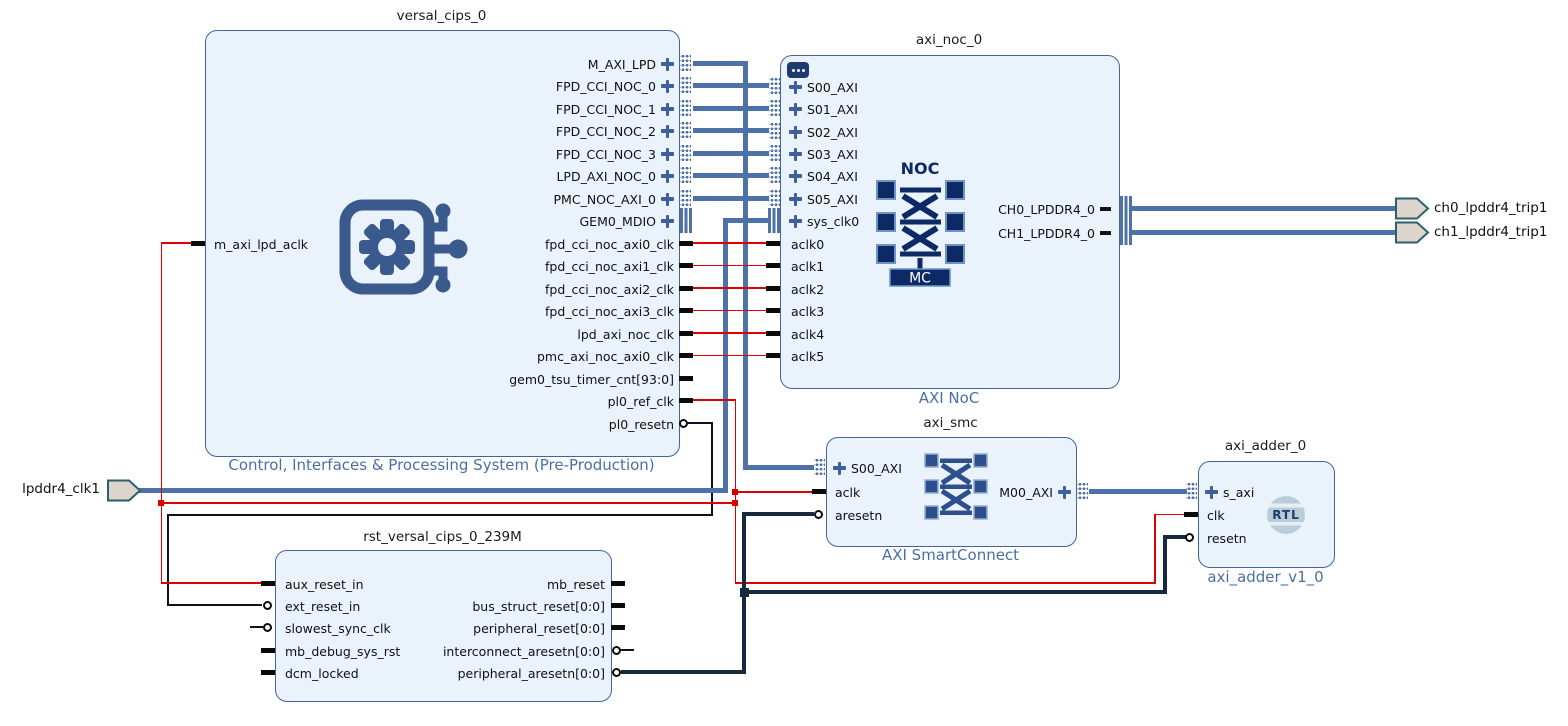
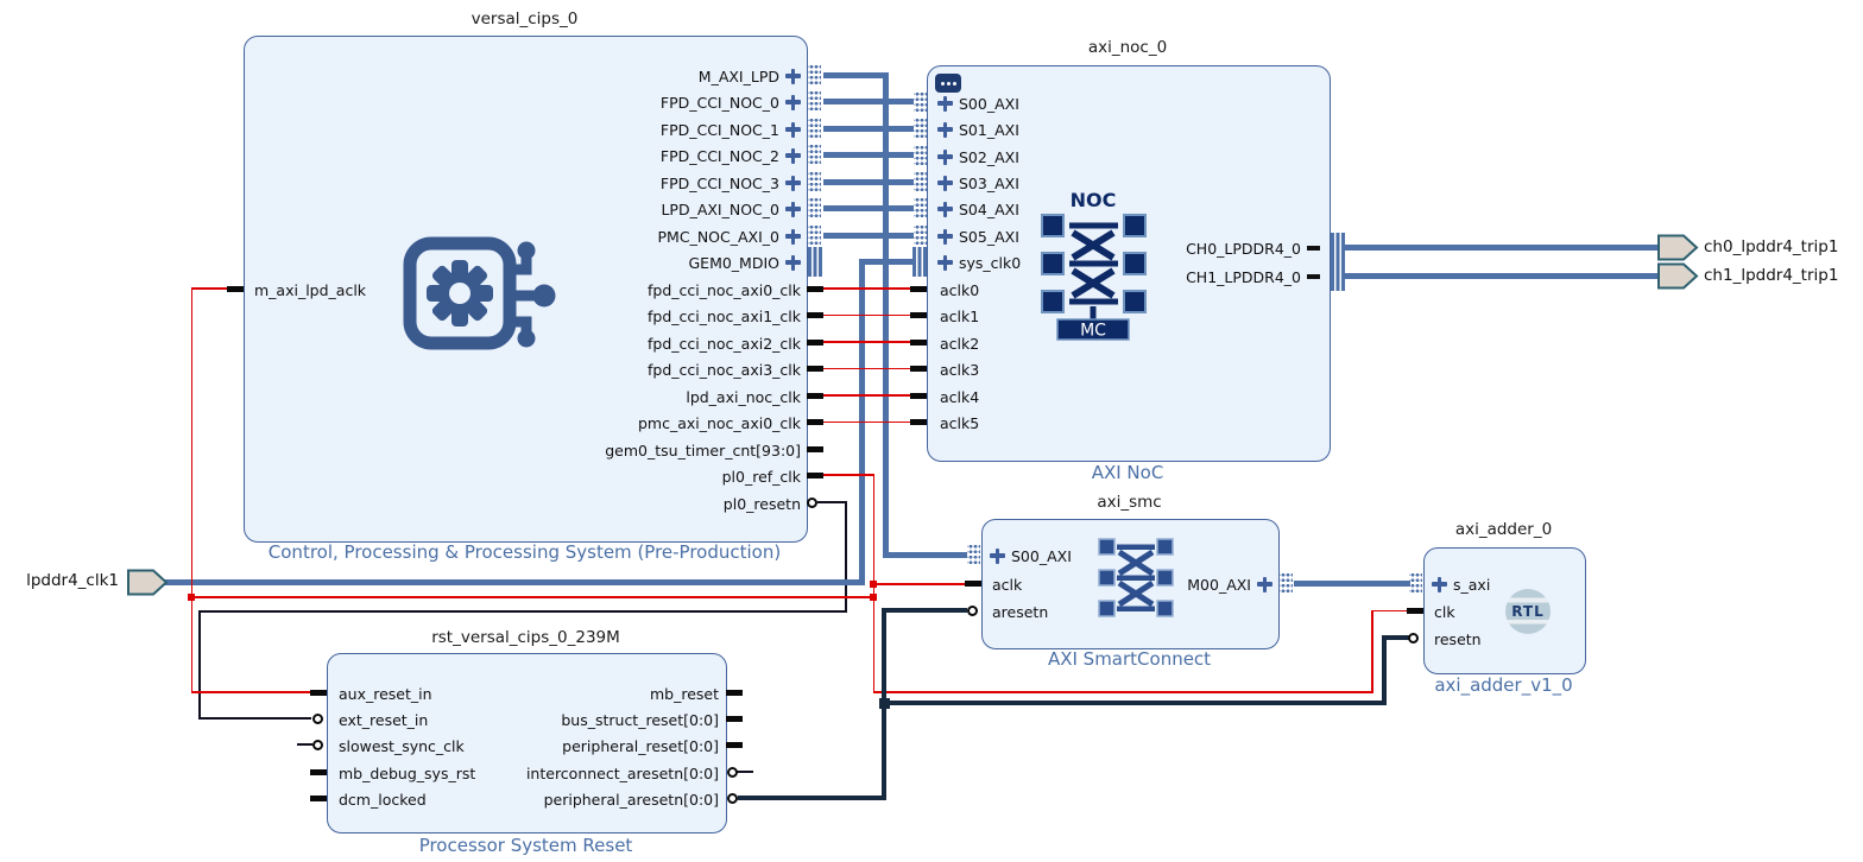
  versal_cips_0
  m_axi_lpd_aclk
  M_AXI_LPD
  FPD_CCI_NOC_0
  FPD_CCI_NOC_1
  FPD_CCI_NOC_2
  FPD_CCI_NOC_3
  LPD_AXI_NOC_0
  PMC_NOC_AXI_0
  GEM0_MDIO
  fpd_cci_noc_axi0_clk
  fpd_cci_noc_axi1_clk
  fpd_cci_noc_axi2_clk
  fpd_cci_noc_axi3_clk
  lpd_axi_noc_clk
  pmc_axi_noc_axi0_clk
  gem0_tsu_timer_cnt[93:0]
  pl0_ref_clk
  pl0_resetn
- Control, Interfaces & Processing System (Pre-Production)
+ Control, Processing & Processing System (Pre-Production)
  axi_noc_0
  NOC
  MC
  S00_AXI
  S01_AXI
  S02_AXI
  S03_AXI
  S04_AXI
  S05_AXI
  sys_clk0
  aclk0
  aclk1
  aclk2
  aclk3
  aclk4
  aclk5
  CH0_LPDDR4_0
  CH1_LPDDR4_0
  AXI NoC
  axi_smc
  S00_AXI
  aclk
  aresetn
  M00_AXI
  AXI SmartConnect
  axi_adder_0
  RTL
  s_axi
  clk
  resetn
  axi_adder_v1_0
  rst_versal_cips_0_239M
  aux_reset_in
  ext_reset_in
  slowest_sync_clk
  mb_debug_sys_rst
  dcm_locked
  mb_reset
  bus_struct_reset[0:0]
  peripheral_reset[0:0]
  interconnect_aresetn[0:0]
  peripheral_aresetn[0:0]
+ Processor System Reset
  lpddr4_clk1
  ch0_lpddr4_trip1
  ch1_lpddr4_trip1
